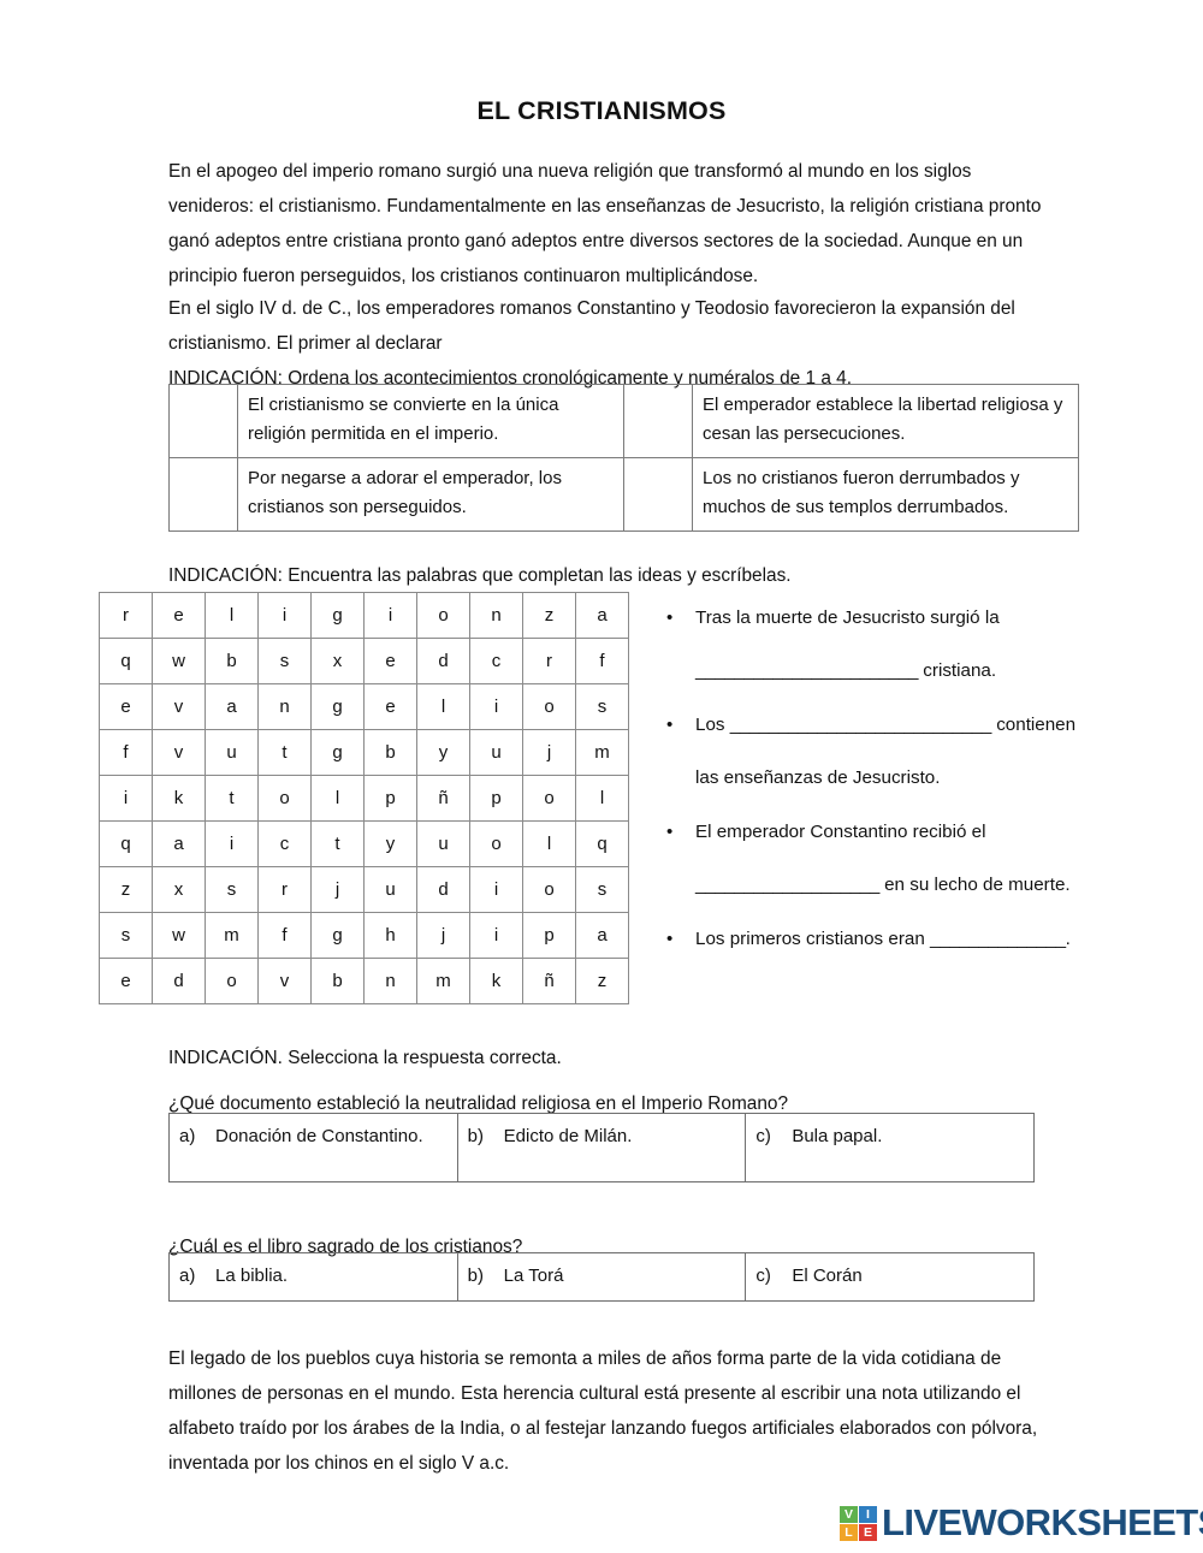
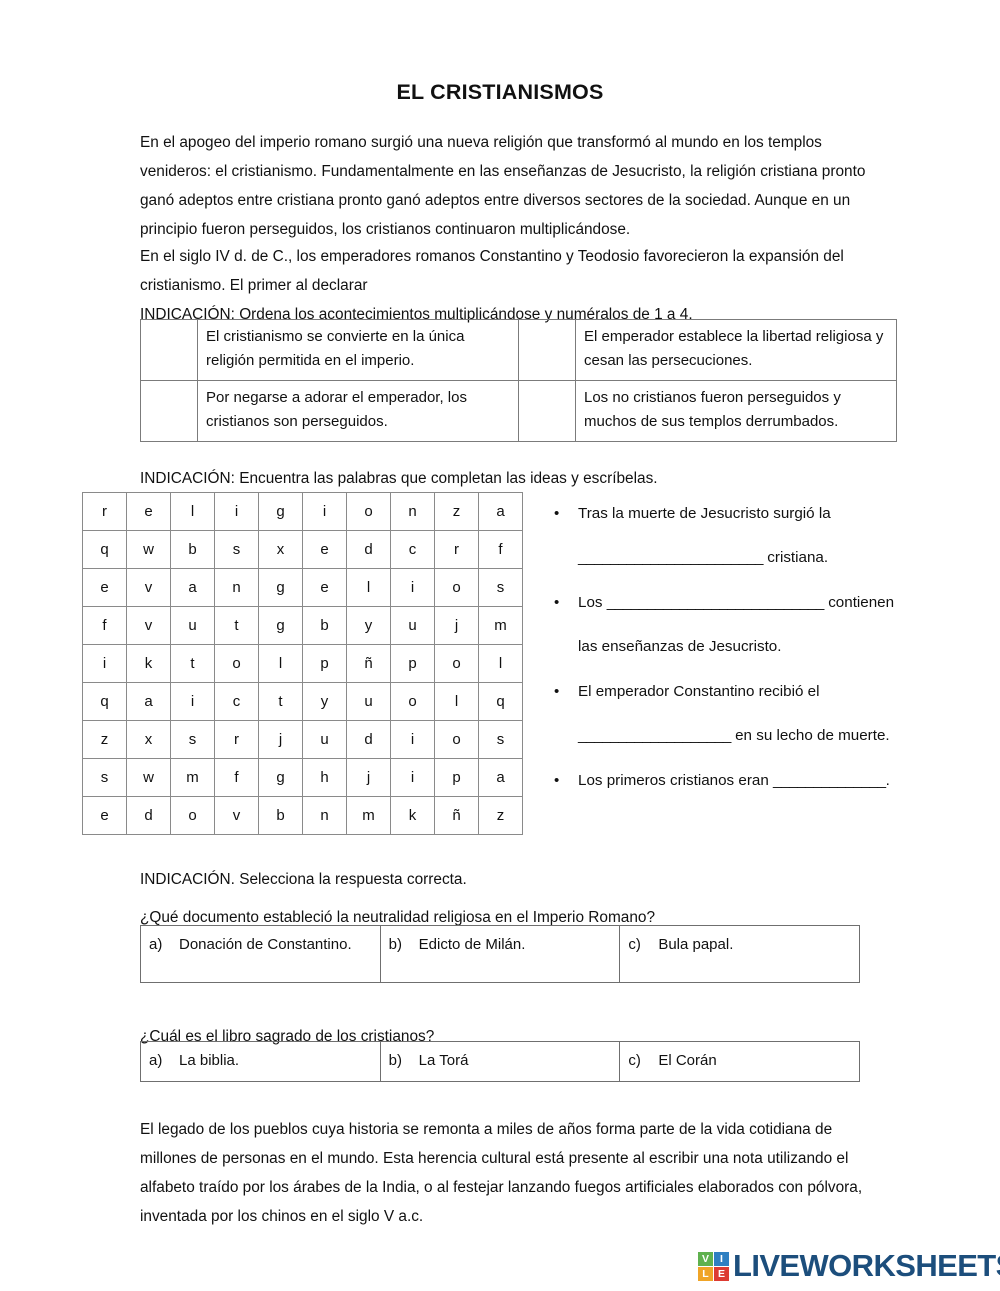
  EL CRISTIANISMOS
- En el apogeo del imperio romano surgió una nueva religión que transformó al mundo en los siglos venideros: el cristianismo. Fundamentalmente en las enseñanzas de Jesucristo, la religión cristiana pronto ganó adeptos entre cristiana pronto ganó adeptos entre diversos sectores de la sociedad. Aunque en un principio fueron perseguidos, los cristianos continuaron multiplicándose.
+ En el apogeo del imperio romano surgió una nueva religión que transformó al mundo en los templos venideros: el cristianismo. Fundamentalmente en las enseñanzas de Jesucristo, la religión cristiana pronto ganó adeptos entre cristiana pronto ganó adeptos entre diversos sectores de la sociedad. Aunque en un principio fueron perseguidos, los cristianos continuaron multiplicándose.
  En el siglo IV d. de C., los emperadores romanos Constantino y Teodosio favorecieron la expansión del cristianismo. El primer al declarar
- INDICACIÓN: Ordena los acontecimientos cronológicamente y numéralos de 1 a 4.
+ INDICACIÓN: Ordena los acontecimientos multiplicándose y numéralos de 1 a 4.
  	El cristianismo se convierte en la única religión permitida en el imperio.		El emperador establece la libertad religiosa y cesan las persecuciones.
- 	Por negarse a adorar el emperador, los cristianos son perseguidos.		Los no cristianos fueron derrumbados y muchos de sus templos derrumbados.
+ 	Por negarse a adorar el emperador, los cristianos son perseguidos.		Los no cristianos fueron perseguidos y muchos de sus templos derrumbados.
  INDICACIÓN: Encuentra las palabras que completan las ideas y escríbelas.
  r	e	l	i	g	i	o	n	z	a
  q	w	b	s	x	e	d	c	r	f
  e	v	a	n	g	e	l	i	o	s
  f	v	u	t	g	b	y	u	j	m
  i	k	t	o	l	p	ñ	p	o	l
  q	a	i	c	t	y	u	o	l	q
  z	x	s	r	j	u	d	i	o	s
  s	w	m	f	g	h	j	i	p	a
  e	d	o	v	b	n	m	k	ñ	z
  Tras la muerte de Jesucristo surgió la
  _______________________ cristiana.
  Los ___________________________ contienen
  las enseñanzas de Jesucristo.
  El emperador Constantino recibió el
  ___________________ en su lecho de muerte.
  Los primeros cristianos eran ______________.
  INDICACIÓN. Selecciona la respuesta correcta.
  ¿Qué documento estableció la neutralidad religiosa en el Imperio Romano?
  a) Donación de Constantino.	b) Edicto de Milán.	c) Bula papal.
  ¿Cuál es el libro sagrado de los cristianos?
  a) La biblia.	b) La Torá	c) El Corán
  El legado de los pueblos cuya historia se remonta a miles de años forma parte de la vida cotidiana de millones de personas en el mundo. Esta herencia cultural está presente al escribir una nota utilizando el alfabeto traído por los árabes de la India, o al festejar lanzando fuegos artificiales elaborados con pólvora, inventada por los chinos en el siglo V a.c.
  V
  I
  L
  E
  LIVEWORKSHEET
